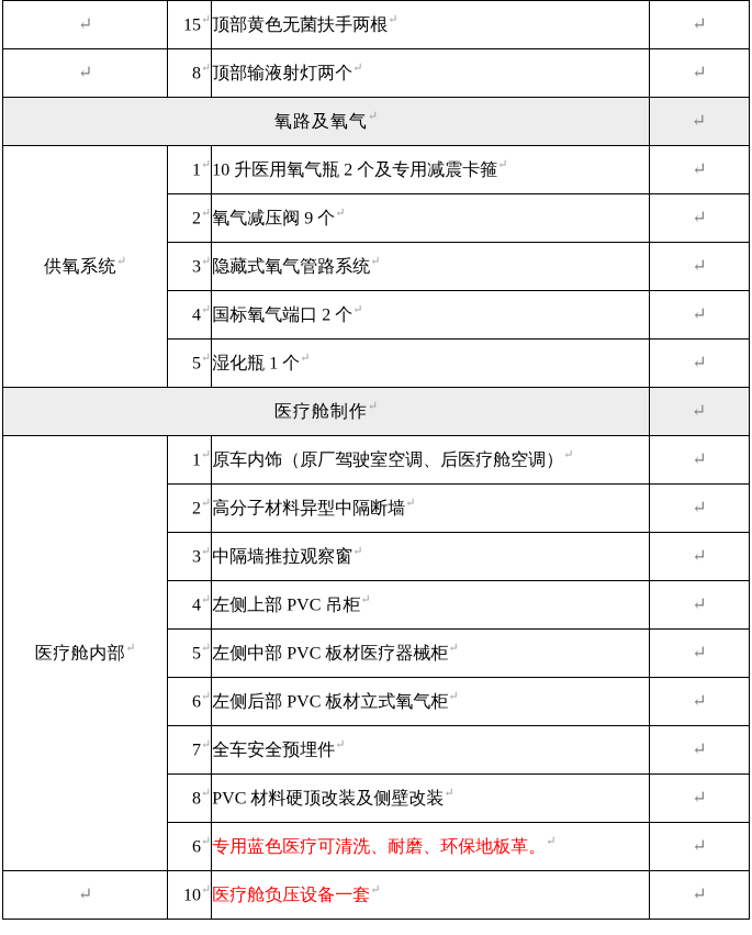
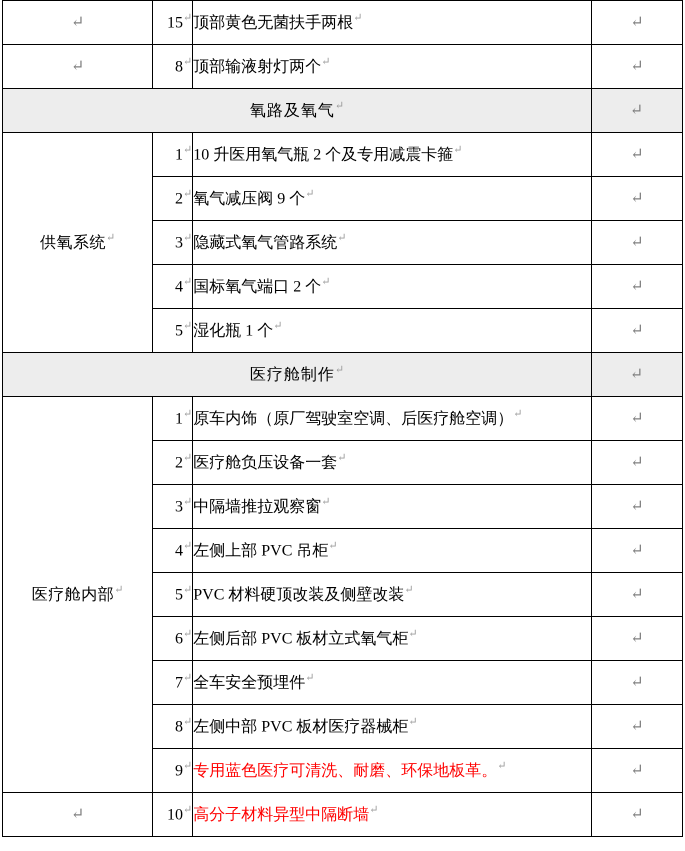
  ↵	15↵	顶部黄色无菌扶手两根↵	↵
  ↵	8↵	顶部输液射灯两个↵	↵
  氧路及氧气↵	↵
  供氧系统↵	1↵	10 升医用氧气瓶 2 个及专用减震卡箍↵	↵
  2↵	氧气减压阀 9 个↵	↵
  3↵	隐藏式氧气管路系统↵	↵
  4↵	国标氧气端口 2 个↵	↵
  5↵	湿化瓶 1 个↵	↵
  医疗舱制作↵	↵
  医疗舱内部↵	1↵	原车内饰（原厂驾驶室空调、后医疗舱空调）↵	↵
- 2↵	高分子材料异型中隔断墙↵	↵
+ 2↵	医疗舱负压设备一套↵	↵
  3↵	中隔墙推拉观察窗↵	↵
  4↵	左侧上部 PVC 吊柜↵	↵
- 5↵	左侧中部 PVC 板材医疗器械柜↵	↵
+ 5↵	PVC 材料硬顶改装及侧壁改装↵	↵
  6↵	左侧后部 PVC 板材立式氧气柜↵	↵
  7↵	全车安全预埋件↵	↵
- 8↵	PVC 材料硬顶改装及侧壁改装↵	↵
+ 8↵	左侧中部 PVC 板材医疗器械柜↵	↵
- 6↵	专用蓝色医疗可清洗、耐磨、环保地板革。↵	↵
+ 9↵	专用蓝色医疗可清洗、耐磨、环保地板革。↵	↵
- ↵	10↵	医疗舱负压设备一套↵	↵
+ ↵	10↵	高分子材料异型中隔断墙↵	↵
